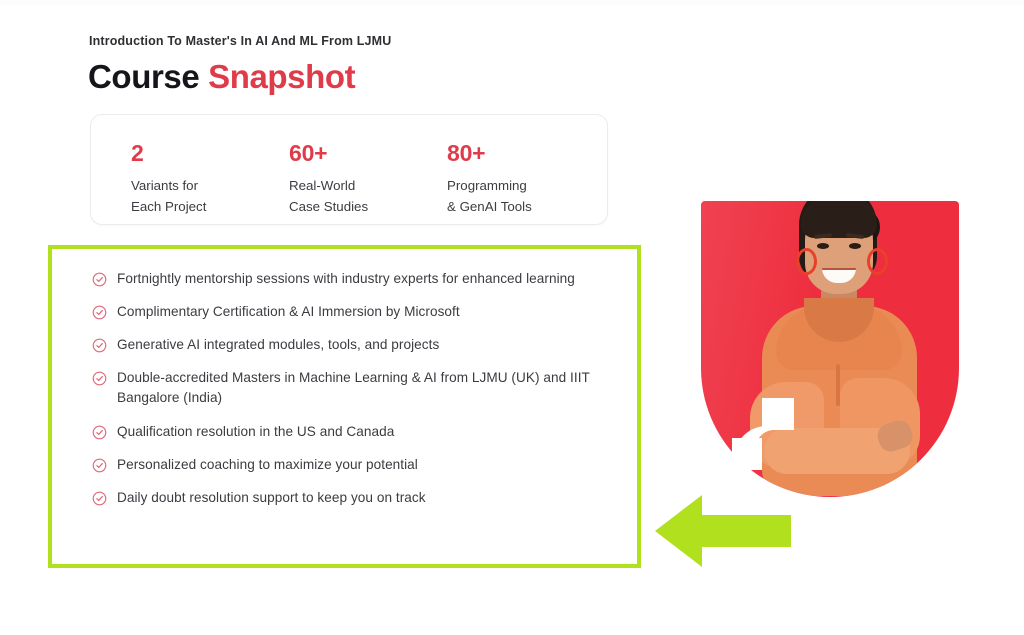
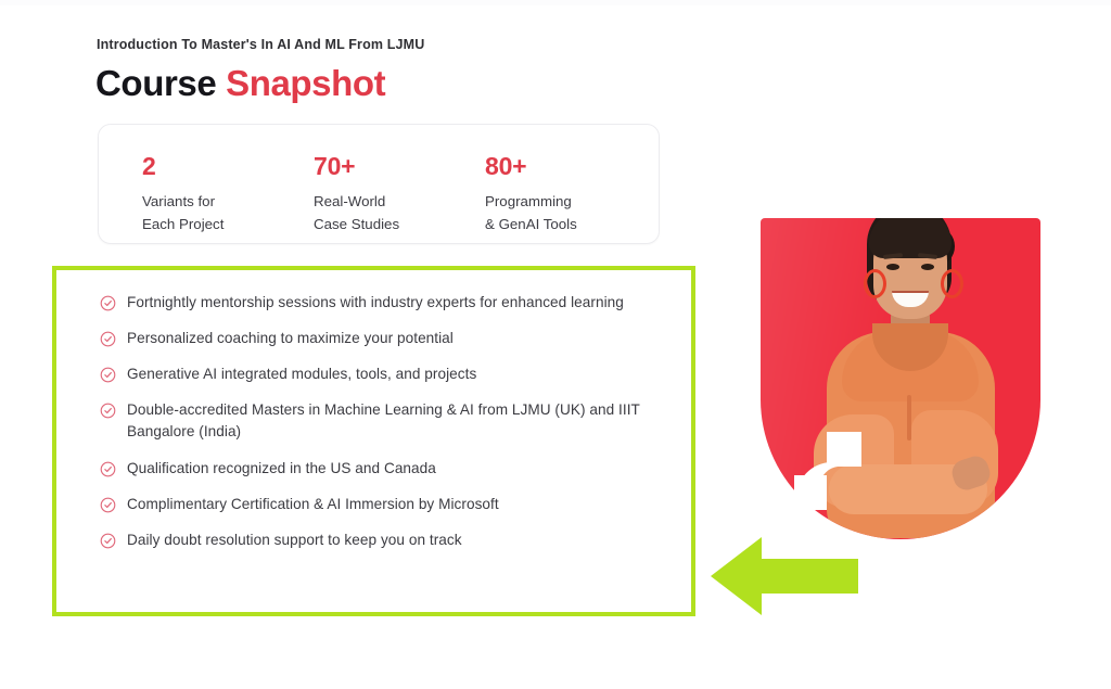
  Introduction To Master's In AI And ML From LJMU
  Course Snapshot
  2
  Variants for
  Each Project
- 60+
+ 70+
  Real-World
  Case Studies
  80+
  Programming
  & GenAI Tools
  Fortnightly mentorship sessions with industry experts for enhanced learning
- Complimentary Certification & AI Immersion by Microsoft
+ Personalized coaching to maximize your potential
  Generative AI integrated modules, tools, and projects
  Double-accredited Masters in Machine Learning & AI from LJMU (UK) and IIIT Bangalore (India)
- Qualification resolution in the US and Canada
+ Qualification recognized in the US and Canada
- Personalized coaching to maximize your potential
+ Complimentary Certification & AI Immersion by Microsoft
  Daily doubt resolution support to keep you on track
